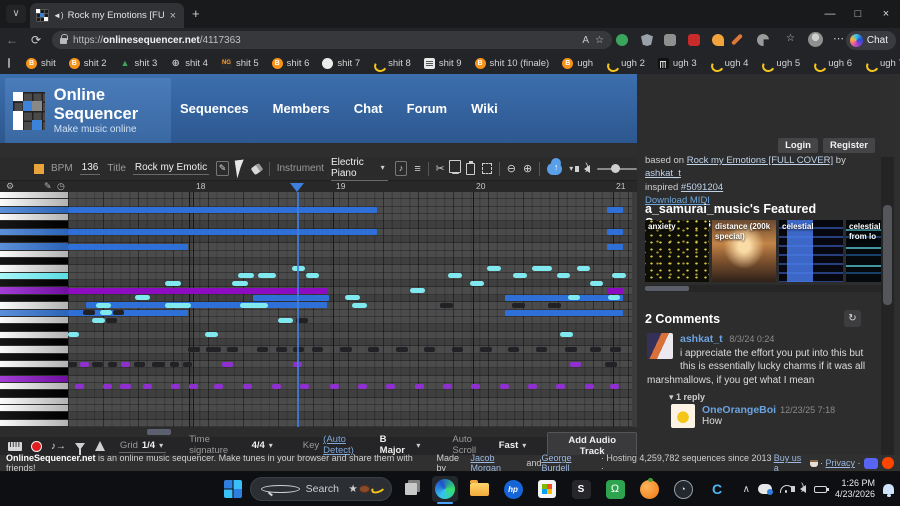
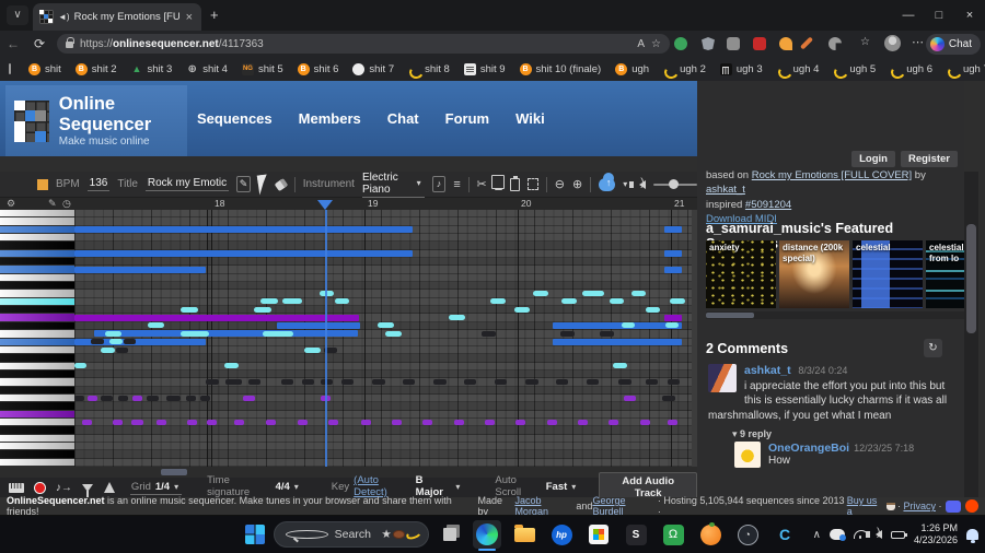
  ∨
  ◄)
  Rock my Emotions [FU
  ×
  +
  —
  □
  ×
  ←
  ⟳
  https://onlinesequencer.net/4117363
  A
  ☆
  ☆
  ⋯
  Chat
  shit
  shit 2
  ▲
  shit 3
  ⊕
  shit 4
  shit 5
  shit 6
  shit 7
  shit 8
  shit 9
  shit 10 (finale)
  ugh
  ugh 2
  ugh 3
  ugh 4
  ugh 5
  ugh 6
  ugh
  Online Sequencer
  Make music online
  Sequences
  Members
  Chat
  Forum
  Wiki
  Login
  Register
  based on Rock my Emotions [FULL COVER] by ashkat_t
  inspired #5091204
  Download MIDI
  a_samurai_music's Featured
  anxiety
  distance (200k special)
  celestial
  2 Comments
  ↻
  ashkat_t 8/3/24 0:24
  i appreciate the effort you put into this but this is essentially lucky charms if it was all marshmallows, if you get what I mean
- ▾ 1 reply
+ ▾ 9 reply
  OneOrangeBoi 12/23/25 7:18
  How
  BPM
  136
  Title
  Rock my Emotic
  ✎
  Instrument
  Electric Piano
  ▾
  ♪
  ≡
  ✂
  ⊖
  ⊕
  ▾
  ⚙
  ✎
  ◷
  18
  19
  20
  21
  ♪→
  Grid
  1/4
  ▾
  Time signature
  4/4
  ▾
  Key
  (Auto Detect)
  B Major
  ▾
  Auto Scroll
  Fast
  ▾
  Add Audio Track
  OnlineSequencer.net is an online music sequencer. Make tunes in your browser and share them with friends!
  Made by
  Jacob Morgan
  and
  George Burdell
- · Hosting 4,259,782 sequences since 2013 ·
+ · Hosting 5,105,944 sequences since 2013 ·
  Buy us a
  ·
  Privacy
  ·
  Search
  ★
  hp
  S
  Ω
  ◔
  C
  ∧
  1:26 PM
  4/23/2026
